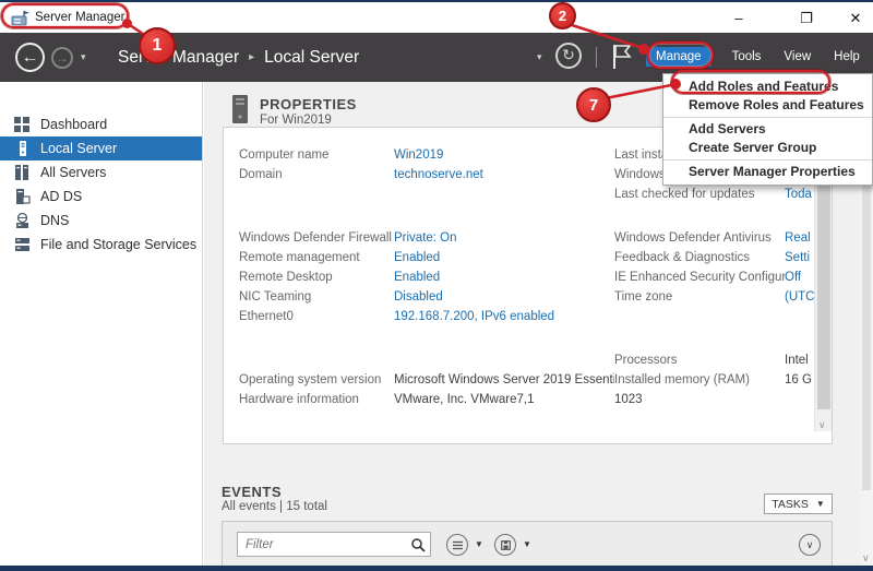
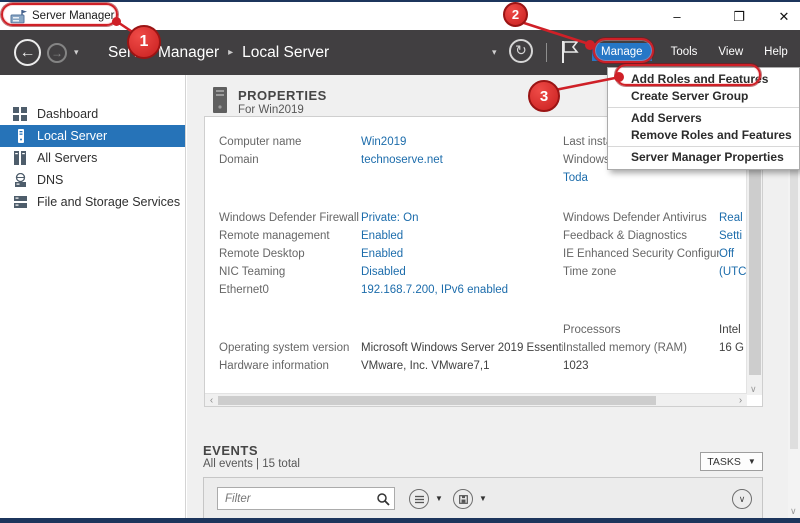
  Server Manager
  –
  ❐
  ✕
  ←
  →
  ▾
  ▸
  Local Server
  ▾
  ↻
  Manage
  Tools
  View
  Help
  Dashboard
  Local Server
  All Servers
- AD DS
  DNS
  File and Storage Services
  PROPERTIES
  For Win2019
  Computer name
  Win2019
  Domain
  technoserve.net
  Windows Defender Firewall
  Private: On
  Remote management
  Enabled
  Remote Desktop
  Enabled
  NIC Teaming
  Disabled
  Ethernet0
  192.168.7.200, IPv6 enabled
  Operating system version
  Microsoft Windows Server 2019 Essenti
  Hardware information
  VMware, Inc. VMware7,1
  Last inst
  Window
- Last checked for updates
  Toda
  Windows Defender Antivirus
  Real
  Feedback & Diagnostics
  Setti
  IE Enhanced Security Configur
  Off
  Time zone
  (UTC
  Processors
  Intel
  Installed memory (RAM)
  16 G
  1023
  ∨
+ ‹
+ ›
  EVENTS
  All events | 15 total
  TASKS
  ▼
  Filter
  ▼
  ▼
  ∨
  ∨
  Add Roles and Features
- Remove Roles and Features
+ Create Server Group
  Add Servers
- Create Server Group
+ Remove Roles and Features
  Server Manager Properties
  1
  2
- 7
+ 3
